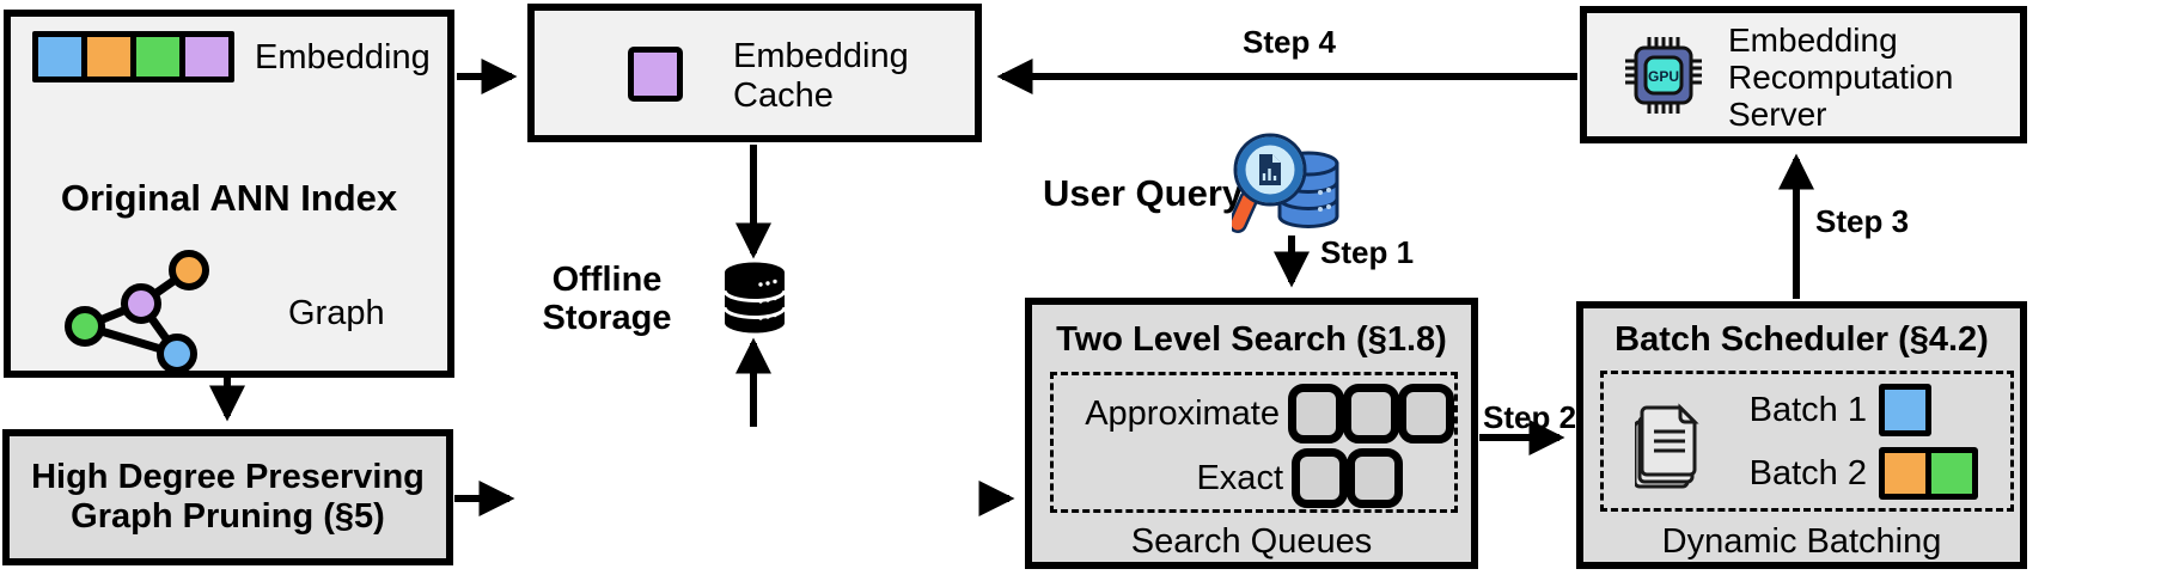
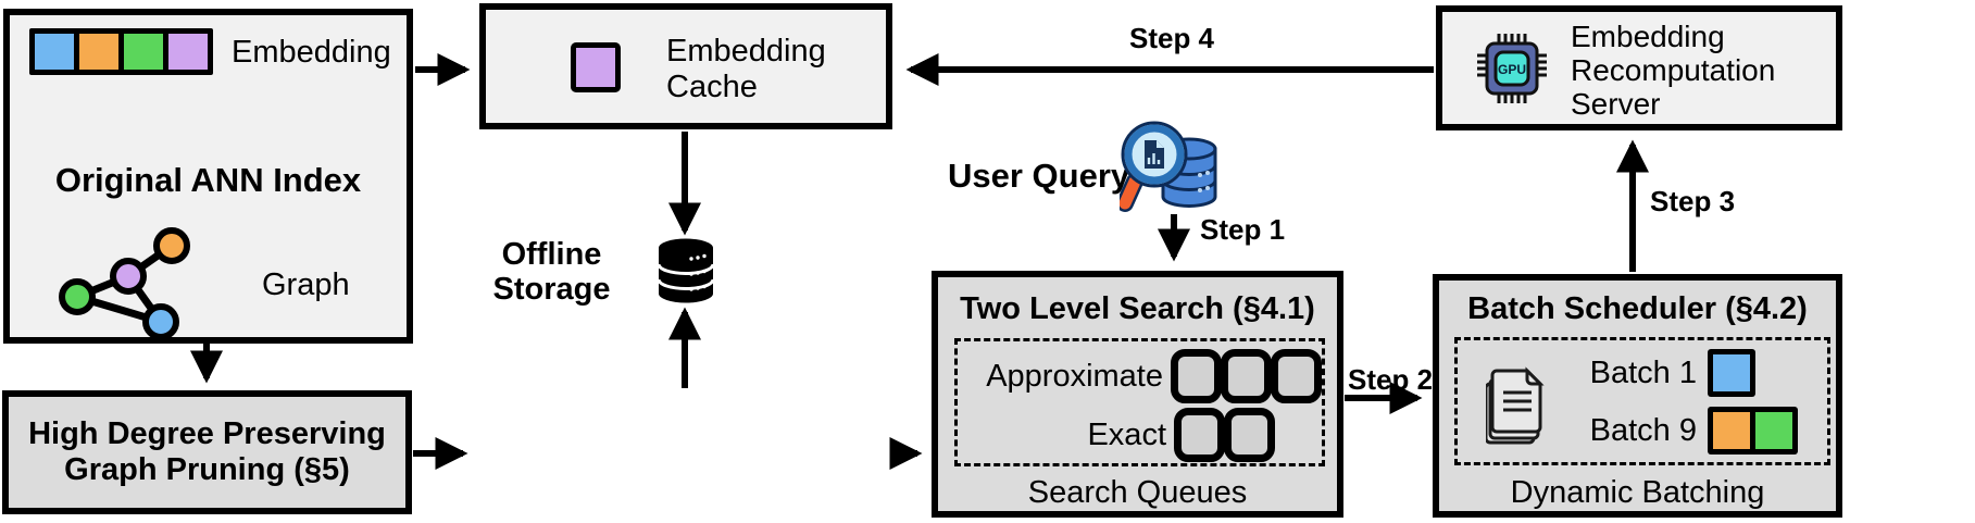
  Step 1
  Step 2
  Step 3
  Step 4
  Embedding
  Original ANN Index
  Graph
  High Degree Preserving
  Graph Pruning (§5)
  Embedding
  Cache
  Offline
  Storage
  User Query
- Two Level Search (§1.8)
+ Two Level Search (§4.1)
  Approximate
  Exact
  Search Queues
  Batch Scheduler (§4.2)
  Batch 1
- Batch 2
+ Batch 9
  Dynamic Batching
  GPU
  Embedding
  Recomputation
  Server
